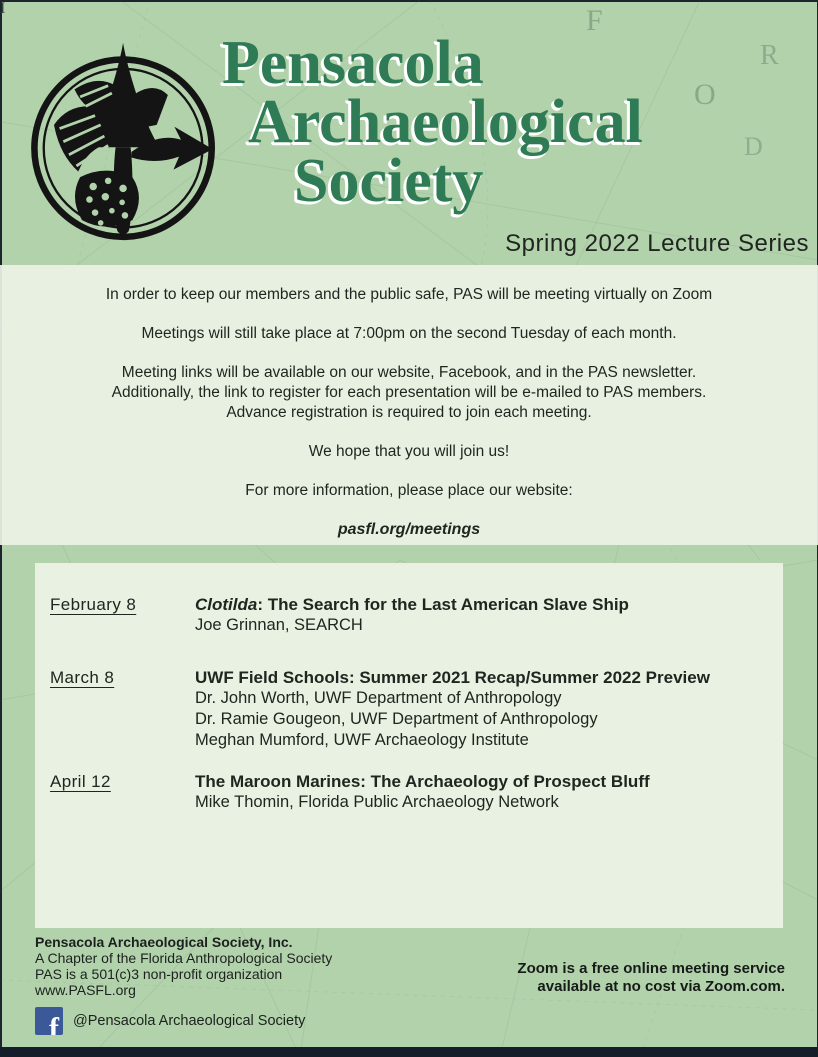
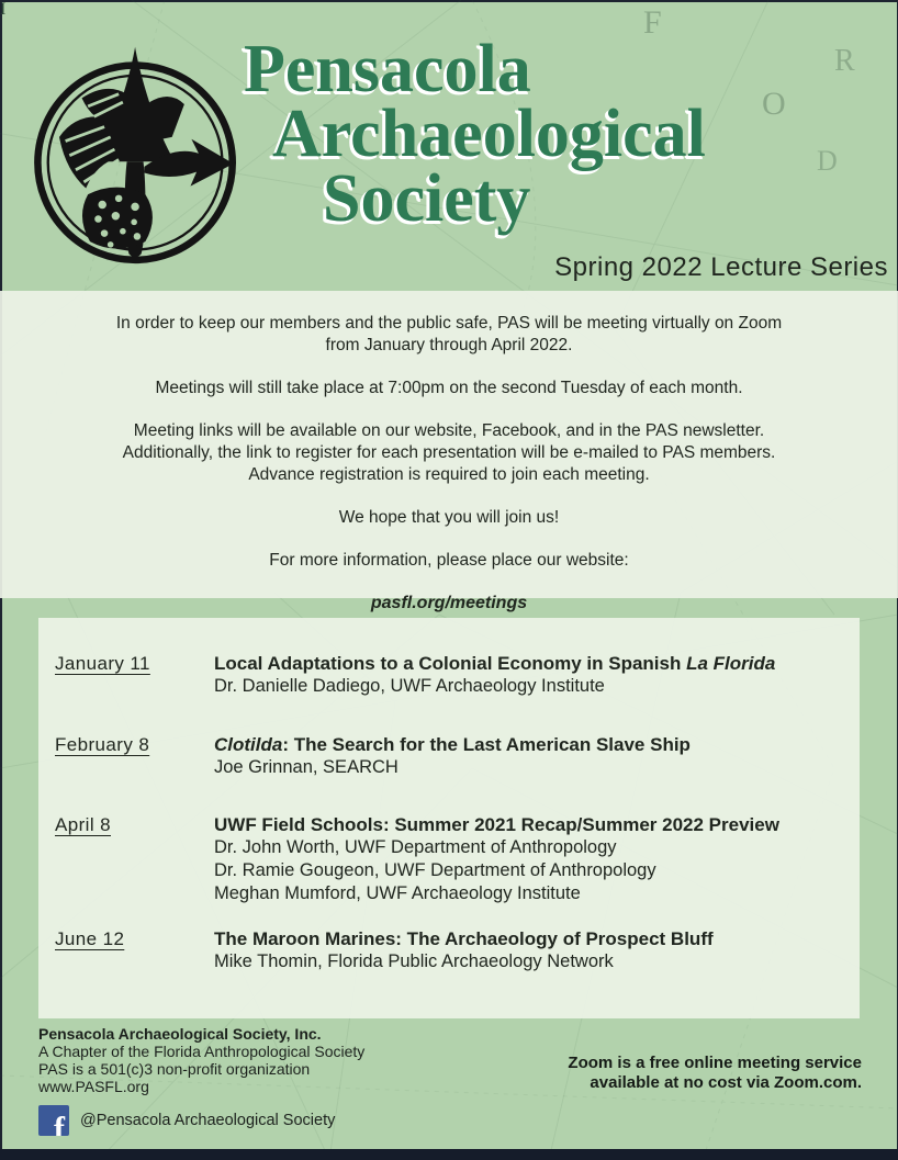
  F
  O
  R
  D
  I
  Pensacola
  Archaeological
  Society
  Spring 2022 Lecture Series
  In order to keep our members and the public safe, PAS will be meeting virtually on Zoom
+ from January through April 2022.
  Meetings will still take place at 7:00pm on the second Tuesday of each month.
  Meeting links will be available on our website, Facebook, and in the PAS newsletter.
  Additionally, the link to register for each presentation will be e-mailed to PAS members.
  Advance registration is required to join each meeting.
  We hope that you will join us!
  For more information, please place our website:
  pasfl.org/meetings
+ January 11
+ Local Adaptations to a Colonial Economy in Spanish La Florida
+ Dr. Danielle Dadiego, UWF Archaeology Institute
  February 8
  Clotilda: The Search for the Last American Slave Ship
  Joe Grinnan, SEARCH
- March 8
+ April 8
  UWF Field Schools: Summer 2021 Recap/Summer 2022 Preview
  Dr. John Worth, UWF Department of Anthropology
  Dr. Ramie Gougeon, UWF Department of Anthropology
  Meghan Mumford, UWF Archaeology Institute
- April 12
+ June 12
  The Maroon Marines: The Archaeology of Prospect Bluff
  Mike Thomin, Florida Public Archaeology Network
  Pensacola Archaeological Society, Inc.
  A Chapter of the Florida Anthropological Society
  PAS is a 501(c)3 non-profit organization
  www.PASFL.org
  f
  @Pensacola Archaeological Society
  Zoom is a free online meeting service
  available at no cost via Zoom.com.
